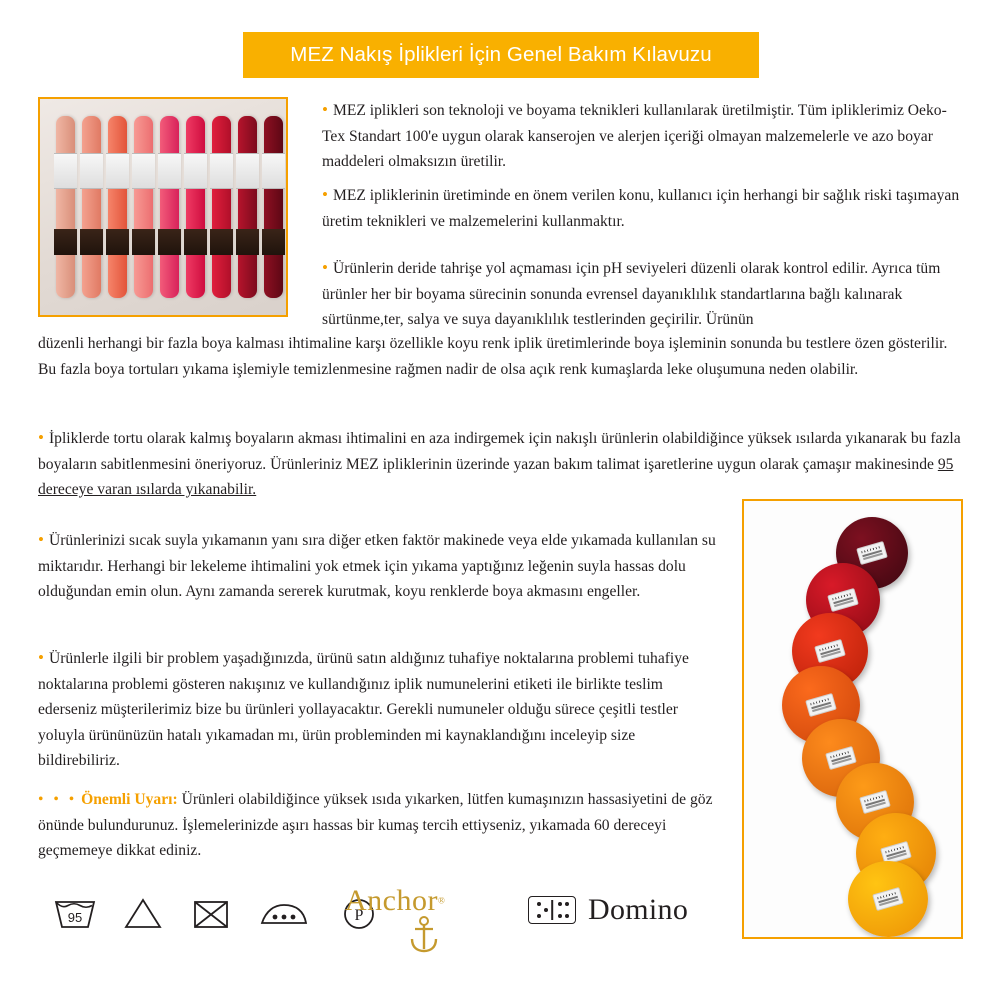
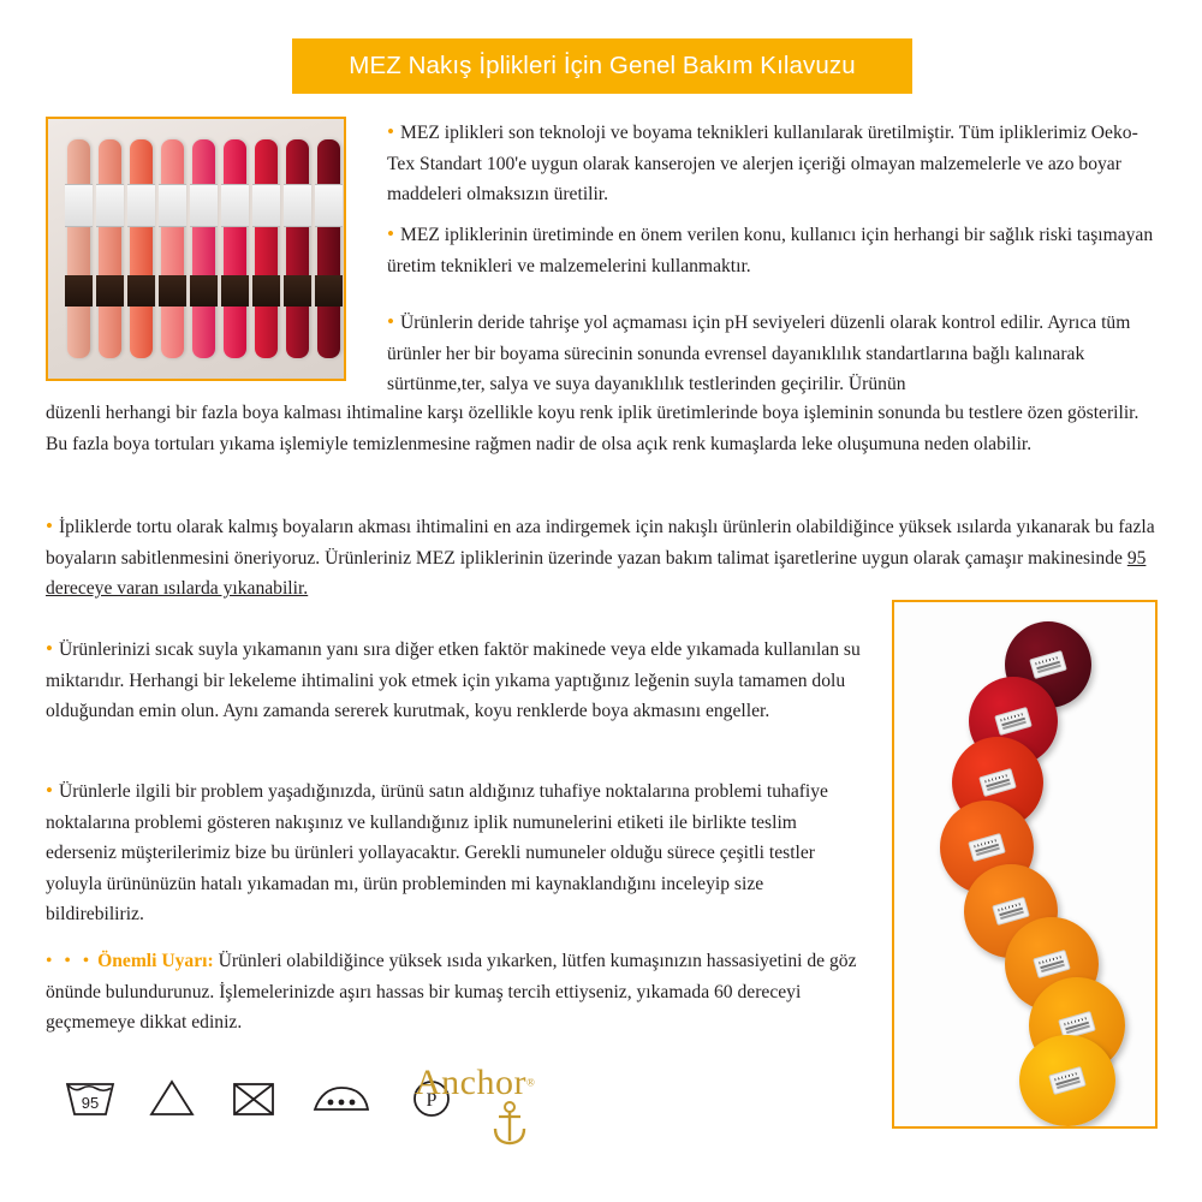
  MEZ Nakış İplikleri İçin Genel Bakım Kılavuzu
  • MEZ iplikleri son teknoloji ve boyama teknikleri kullanılarak üretilmiştir. Tüm ipliklerimiz Oeko-Tex Standart 100'e uygun olarak kanserojen ve alerjen içeriği olmayan malzemelerle ve azo boyar maddeleri olmaksızın üretilir.
  • MEZ ipliklerinin üretiminde en önem verilen konu, kullanıcı için herhangi bir sağlık riski taşımayan üretim teknikleri ve malzemelerini kullanmaktır.
  • Ürünlerin deride tahrişe yol açmaması için pH seviyeleri düzenli olarak kontrol edilir. Ayrıca tüm ürünler her bir boyama sürecinin sonunda evrensel dayanıklılık standartlarına bağlı kalınarak sürtünme,ter, salya ve suya dayanıklılık testlerinden geçirilir. Ürünün
  düzenli herhangi bir fazla boya kalması ihtimaline karşı özellikle koyu renk iplik üretimlerinde boya işleminin sonunda bu testlere özen gösterilir. Bu fazla boya tortuları yıkama işlemiyle temizlenmesine rağmen nadir de olsa açık renk kumaşlarda leke oluşumuna neden olabilir.
  • İpliklerde tortu olarak kalmış boyaların akması ihtimalini en aza indirgemek için nakışlı ürünlerin olabildiğince yüksek ısılarda yıkanarak bu fazla boyaların sabitlenmesini öneriyoruz. Ürünleriniz MEZ ipliklerinin üzerinde yazan bakım talimat işaretlerine uygun olarak çamaşır makinesinde 95 dereceye varan ısılarda yıkanabilir.
- • Ürünlerinizi sıcak suyla yıkamanın yanı sıra diğer etken faktör makinede veya elde yıkamada kullanılan su miktarıdır. Herhangi bir lekeleme ihtimalini yok etmek için yıkama yaptığınız leğenin suyla hassas dolu olduğundan emin olun. Aynı zamanda sererek kurutmak, koyu renklerde boya akmasını engeller.
+ • Ürünlerinizi sıcak suyla yıkamanın yanı sıra diğer etken faktör makinede veya elde yıkamada kullanılan su miktarıdır. Herhangi bir lekeleme ihtimalini yok etmek için yıkama yaptığınız leğenin suyla tamamen dolu olduğundan emin olun. Aynı zamanda sererek kurutmak, koyu renklerde boya akmasını engeller.
  • Ürünlerle ilgili bir problem yaşadığınızda, ürünü satın aldığınız tuhafiye noktalarına problemi tuhafiye noktalarına problemi gösteren nakışınız ve kullandığınız iplik numunelerini etiketi ile birlikte teslim ederseniz müşterilerimiz bize bu ürünleri yollayacaktır. Gerekli numuneler olduğu sürece çeşitli testler yoluyla ürününüzün hatalı yıkamadan mı, ürün probleminden mi kaynaklandığını inceleyip size bildirebiliriz.
  • • • Önemli Uyarı: Ürünleri olabildiğince yüksek ısıda yıkarken, lütfen kumaşınızın hassasiyetini de göz önünde bulundurunuz. İşlemelerinizde aşırı hassas bir kumaş tercih ettiyseniz, yıkamada 60 dereceyi geçmemeye dikkat ediniz.
  95
  P
  Anchor®
- Domino
